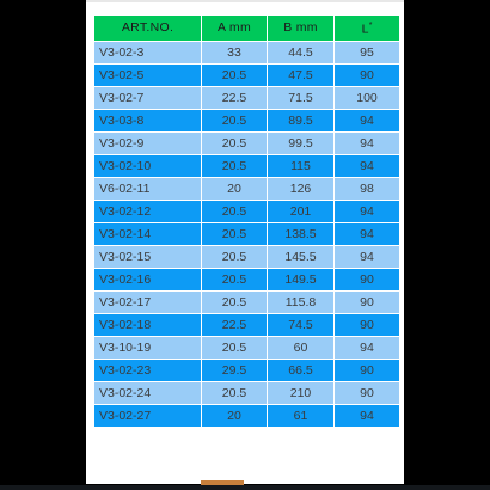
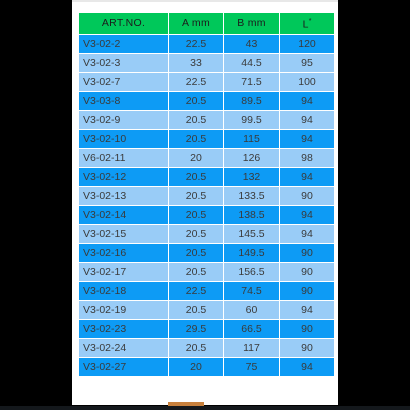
  ART.NO.	A mm	B mm	L
+ V3-02-2	22.5	43	120
  V3-02-3	33	44.5	95
- V3-02-5	20.5	47.5	90
  V3-02-7	22.5	71.5	100
  V3-03-8	20.5	89.5	94
  V3-02-9	20.5	99.5	94
  V3-02-10	20.5	115	94
  V6-02-11	20	126	98
- V3-02-12	20.5	201	94
+ V3-02-12	20.5	132	94
+ V3-02-13	20.5	133.5	90
  V3-02-14	20.5	138.5	94
  V3-02-15	20.5	145.5	94
  V3-02-16	20.5	149.5	90
- V3-02-17	20.5	115.8	90
+ V3-02-17	20.5	156.5	90
  V3-02-18	22.5	74.5	90
- V3-10-19	20.5	60	94
+ V3-02-19	20.5	60	94
  V3-02-23	29.5	66.5	90
- V3-02-24	20.5	210	90
+ V3-02-24	20.5	117	90
- V3-02-27	20	61	94
+ V3-02-27	20	75	94
